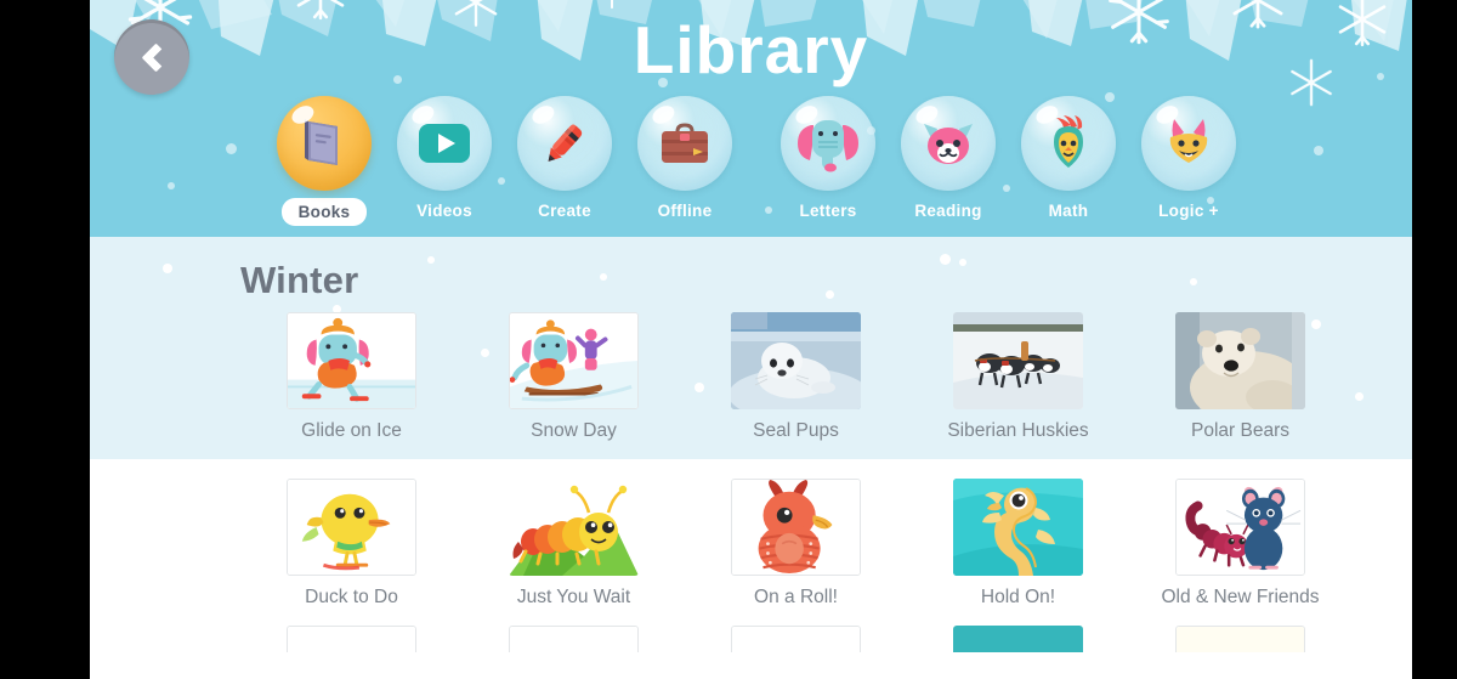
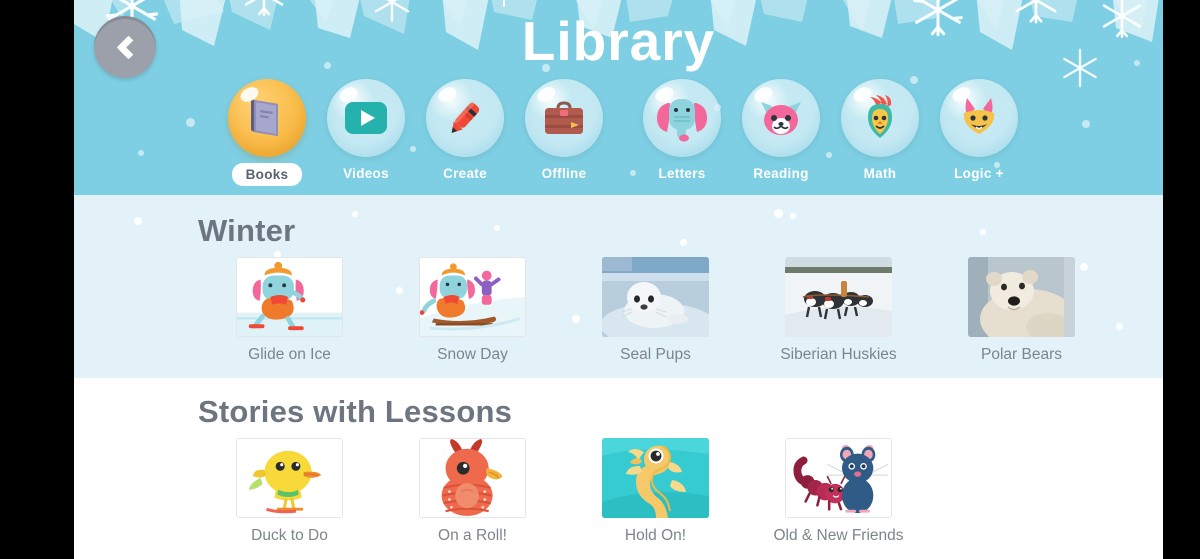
  Library
  Books
  Videos
  Create
  Offline
  Letters
  Reading
  Math
  Logic +
  Winter
  Glide on Ice
  Snow Day
  Seal Pups
  Siberian Huskies
  Polar Bears
+ Stories with Lessons
  Duck to Do
- Just You Wait
  On a Roll!
  Hold On!
  Old & New Friends
